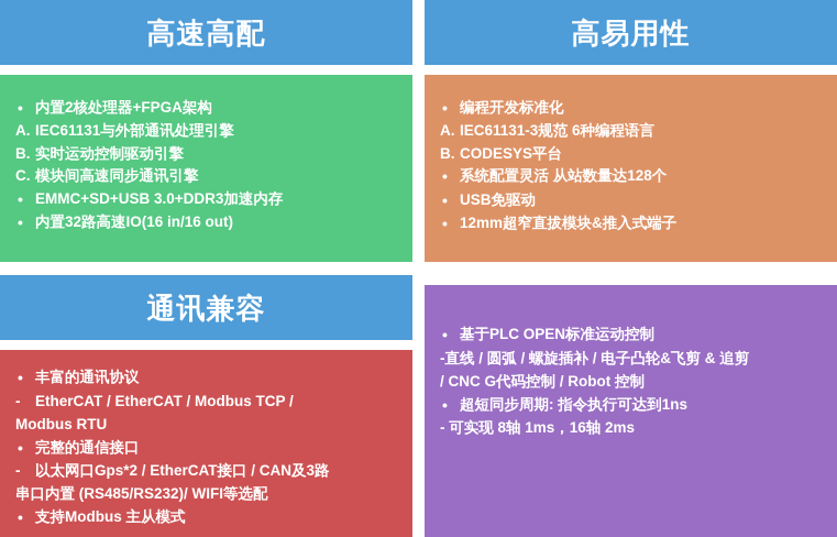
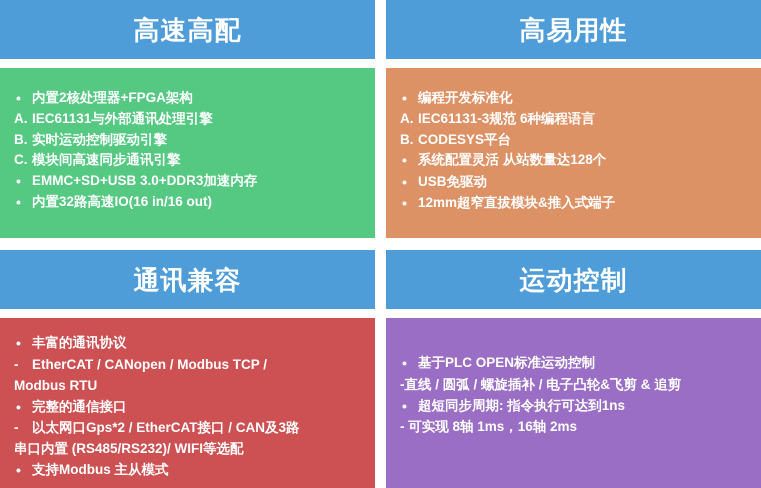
  高速高配
  •
  内置2核处理器+FPGA架构
  A.
  IEC61131与外部通讯处理引擎
  B.
  实时运动控制驱动引擎
  C.
  模块间高速同步通讯引擎
  •
  EMMC+SD+USB 3.0+DDR3加速内存
  •
  内置32路高速IO(16 in/16 out)
  高易用性
  •
  编程开发标准化
  A.
  IEC61131-3规范 6种编程语言
  B.
  CODESYS平台
  •
  系统配置灵活 从站数量达128个
  •
  USB免驱动
  •
  12mm超窄直拔模块&推入式端子
  通讯兼容
  •
  丰富的通讯协议
  -
- EtherCAT / EtherCAT / Modbus TCP /
+ EtherCAT / CANopen / Modbus TCP /
  Modbus RTU
  •
  完整的通信接口
  -
  以太网口Gps*2 / EtherCAT接口 / CAN及3路
  串口内置 (RS485/RS232)/ WIFI等选配
  •
  支持Modbus 主从模式
+ 运动控制
  •
  基于PLC OPEN标准运动控制
  -直线 / 圆弧 / 螺旋插补 / 电子凸轮&飞剪 & 追剪
- / CNC G代码控制 / Robot 控制
  •
  超短同步周期: 指令执行可达到1ns
  - 可实现 8轴 1ms，16轴 2ms
